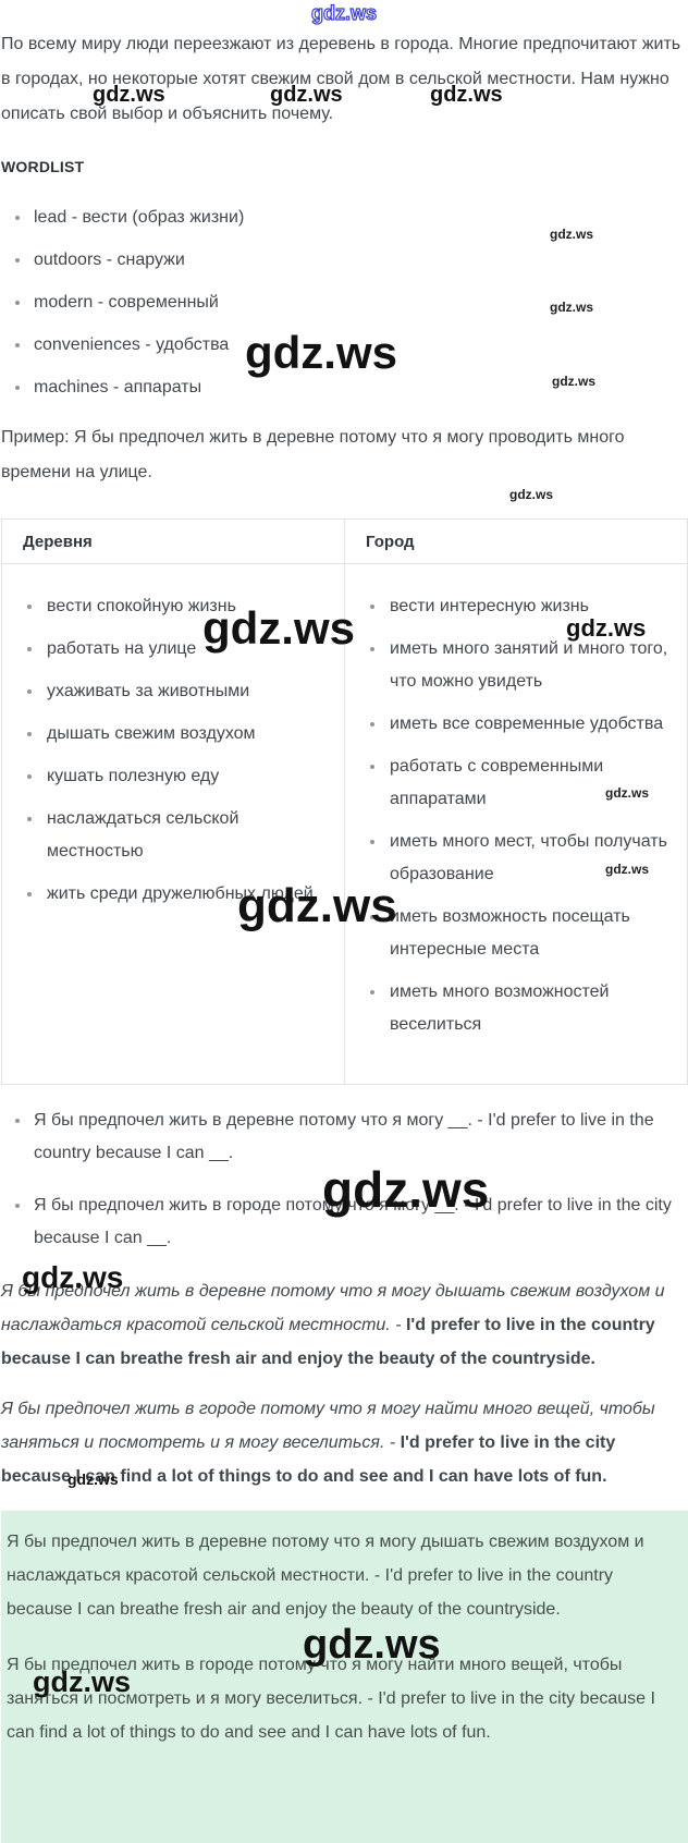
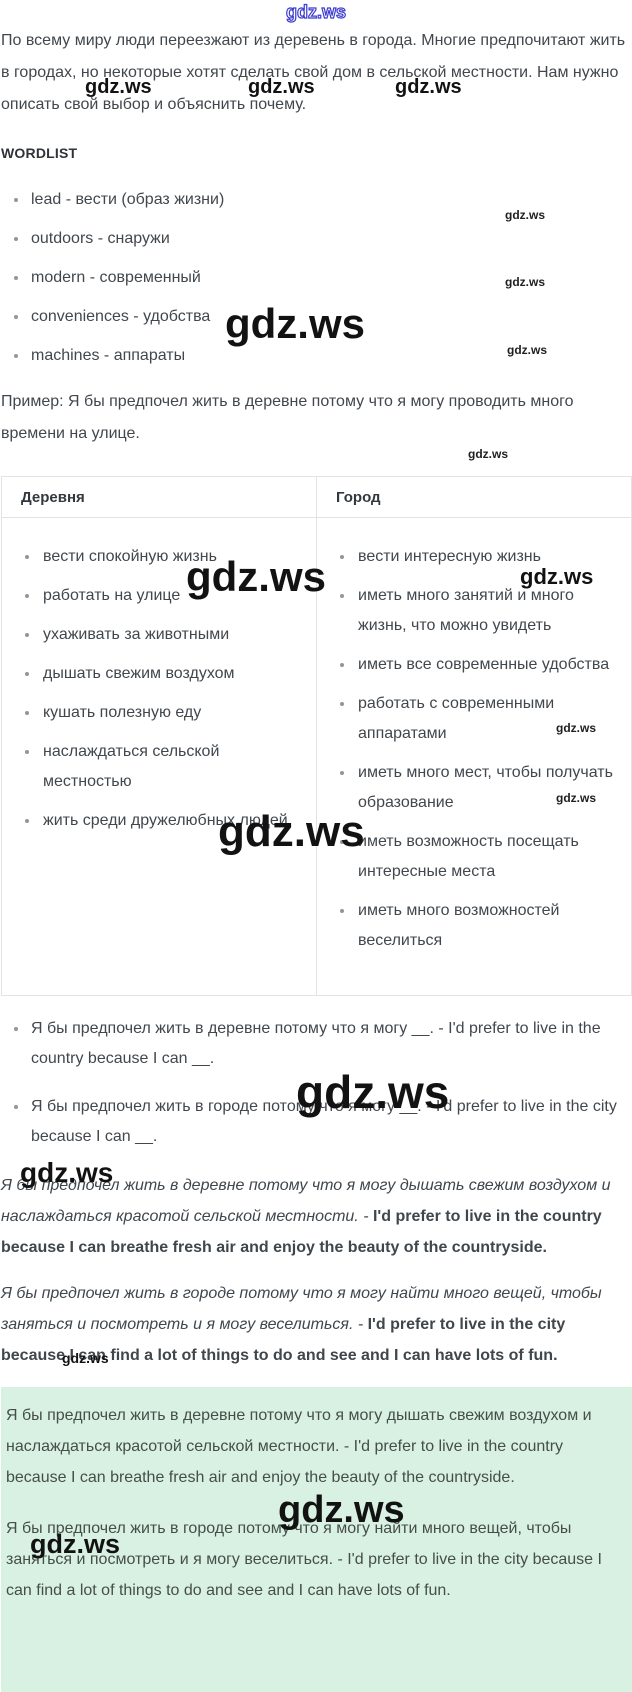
- По всему миру люди переезжают из деревень в города. Многие предпочитают жить в городах, но некоторые хотят свежим свой дом в сельской местности. Нам нужно описать свой выбор и объяснить почему.
+ По всему миру люди переезжают из деревень в города. Многие предпочитают жить в городах, но некоторые хотят сделать свой дом в сельской местности. Нам нужно описать свой выбор и объяснить почему.
  WORDLIST
  lead - вести (образ жизни)
  outdoors - снаружи
  modern - современный
  conveniences - удобства
  machines - аппараты
  Пример: Я бы предпочел жить в деревне потому что я могу проводить много времени на улице.
  Деревня	Город
- вести спокойную жизнь работать на улице ухаживать за животными дышать свежим воздухом кушать полезную еду наслаждаться сельской местностью жить среди дружелюбных людей	вести интересную жизнь иметь много занятий и много того, что можно увидеть иметь все современные удобства работать с современными аппаратами иметь много мест, чтобы получать образование иметь возможность посещать интересные места иметь много возможностей веселиться
+ вести спокойную жизнь работать на улице ухаживать за животными дышать свежим воздухом кушать полезную еду наслаждаться сельской местностью жить среди дружелюбных людей	вести интересную жизнь иметь много занятий и много жизнь, что можно увидеть иметь все современные удобства работать с современными аппаратами иметь много мест, чтобы получать образование иметь возможность посещать интересные места иметь много возможностей веселиться
  Я бы предпочел жить в деревне потому что я могу __. - I'd prefer to live in the country because I can __.
  Я бы предпочел жить в городе потому что я могу __. - I'd prefer to live in the city because I can __.
  Я бы предпочел жить в деревне потому что я могу дышать свежим воздухом и наслаждаться красотой сельской местности. - I'd prefer to live in the country because I can breathe fresh air and enjoy the beauty of the countryside.
  Я бы предпочел жить в городе потому что я могу найти много вещей, чтобы заняться и посмотреть и я могу веселиться. - I'd prefer to live in the city because I can find a lot of things to do and see and I can have lots of fun.
  Я бы предпочел жить в деревне потому что я могу дышать свежим воздухом и наслаждаться красотой сельской местности. - I'd prefer to live in the country because I can breathe fresh air and enjoy the beauty of the countryside.
  Я бы предпочел жить в городе потому что я могу найти много вещей, чтобы заняться и посмотреть и я могу веселиться. - I'd prefer to live in the city because I can find a lot of things to do and see and I can have lots of fun.
  gdz.ws
  gdz.ws
  gdz.ws
  gdz.ws
  gdz.ws
  gdz.ws
  gdz.ws
  gdz.ws
  gdz.ws
  gdz.ws
  gdz.ws
  gdz.ws
  gdz.ws
  gdz.ws
  gdz.ws
  gdz.ws
  gdz.ws
  gdz.ws
  gdz.ws
